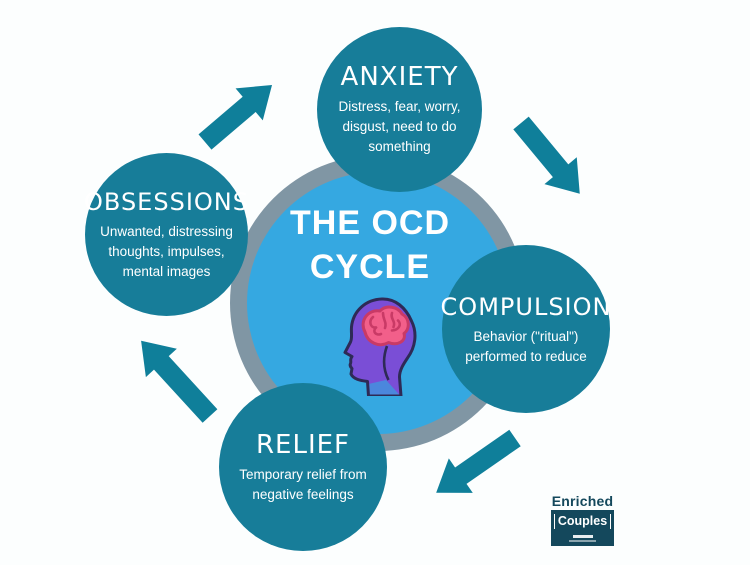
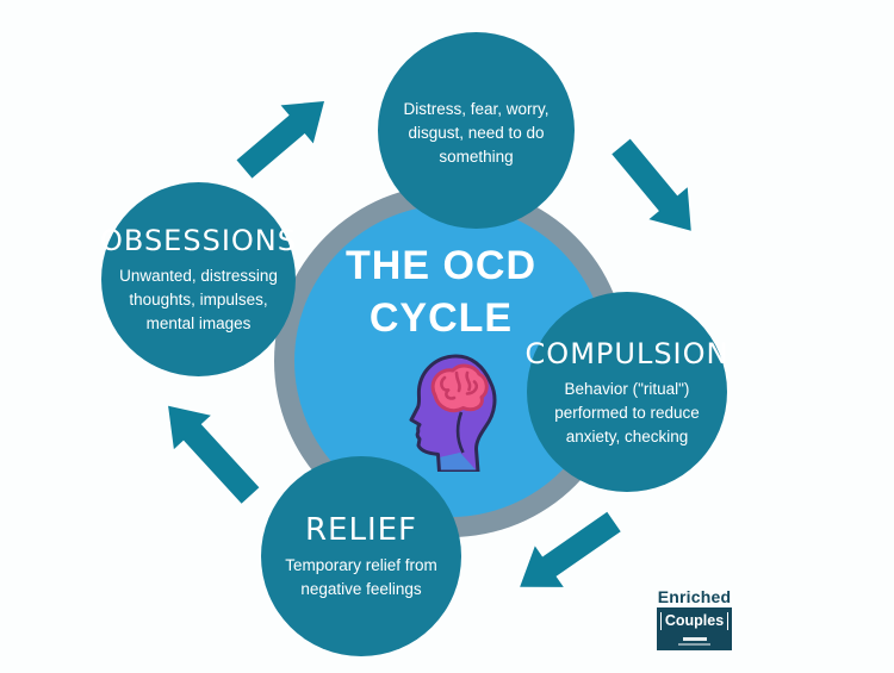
  THE OCD
  CYCLE
- ANXIETY
  Distress, fear, worry,
  disgust, need to do
  something
  COMPULSION
  Behavior ("ritual")
  performed to reduce
+ anxiety, checking
  RELIEF
  Temporary relief from
  negative feelings
  OBSESSIONS
  Unwanted, distressing
  thoughts, impulses,
  mental images
  Enriched
  Couples
